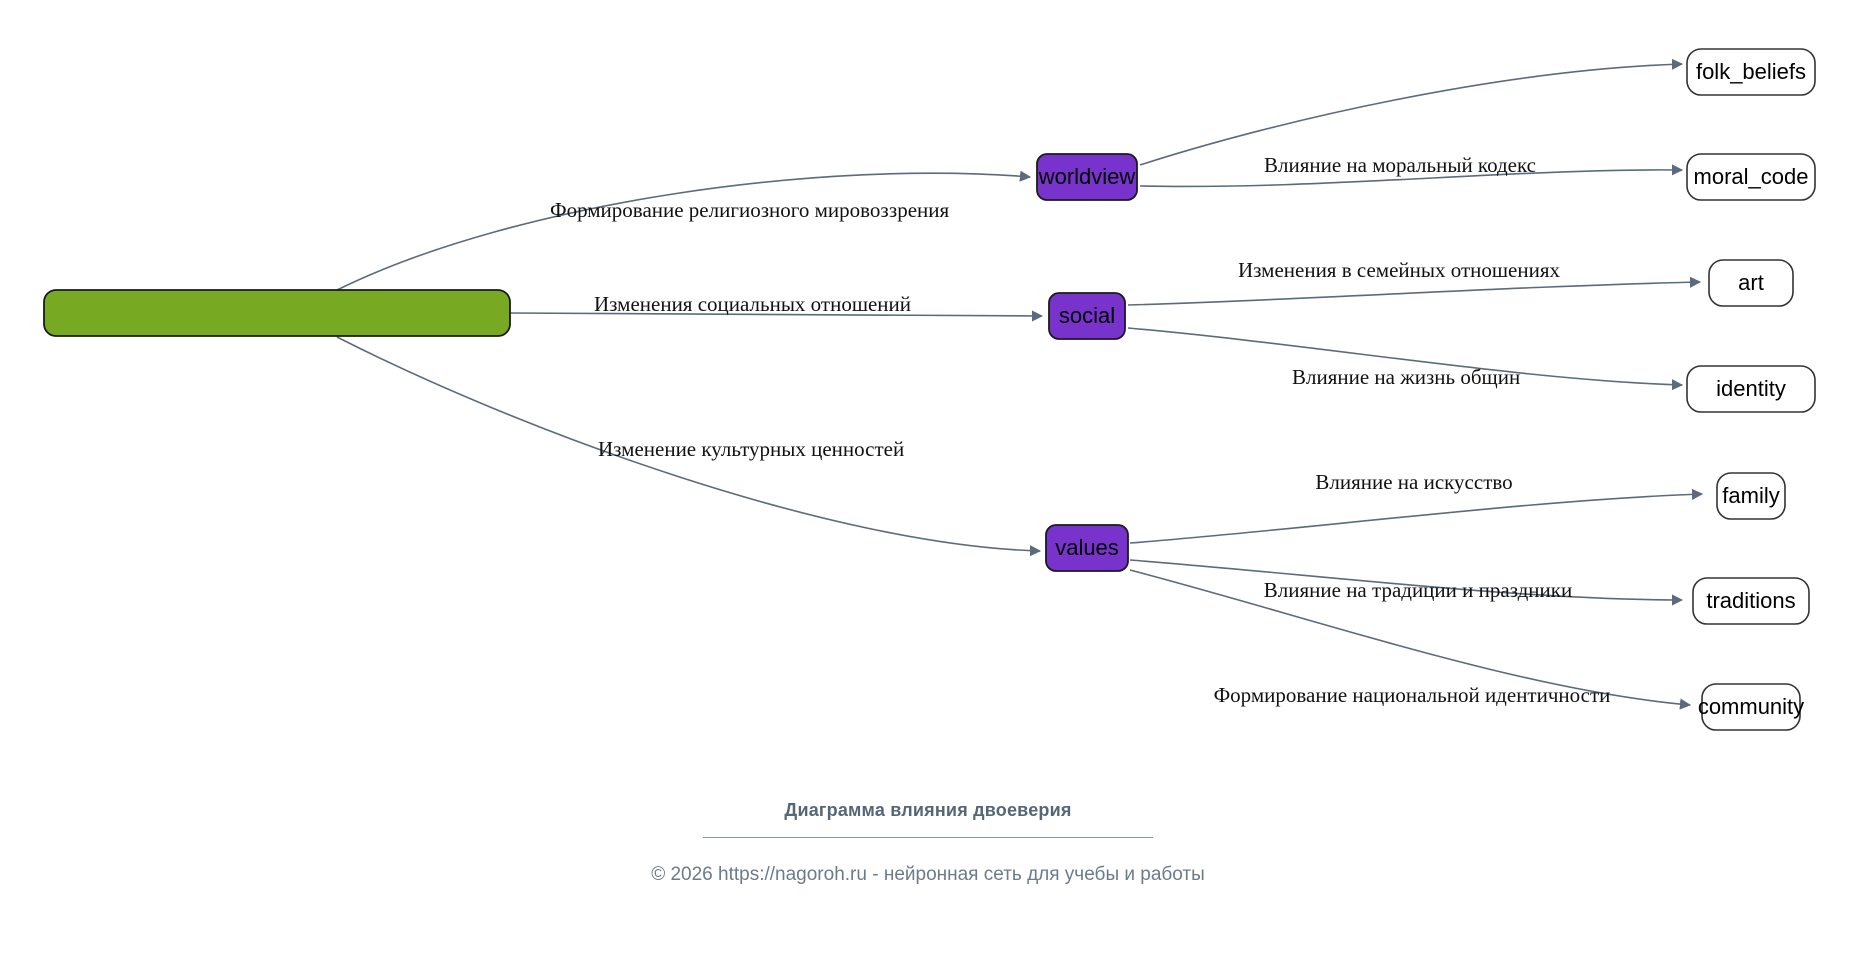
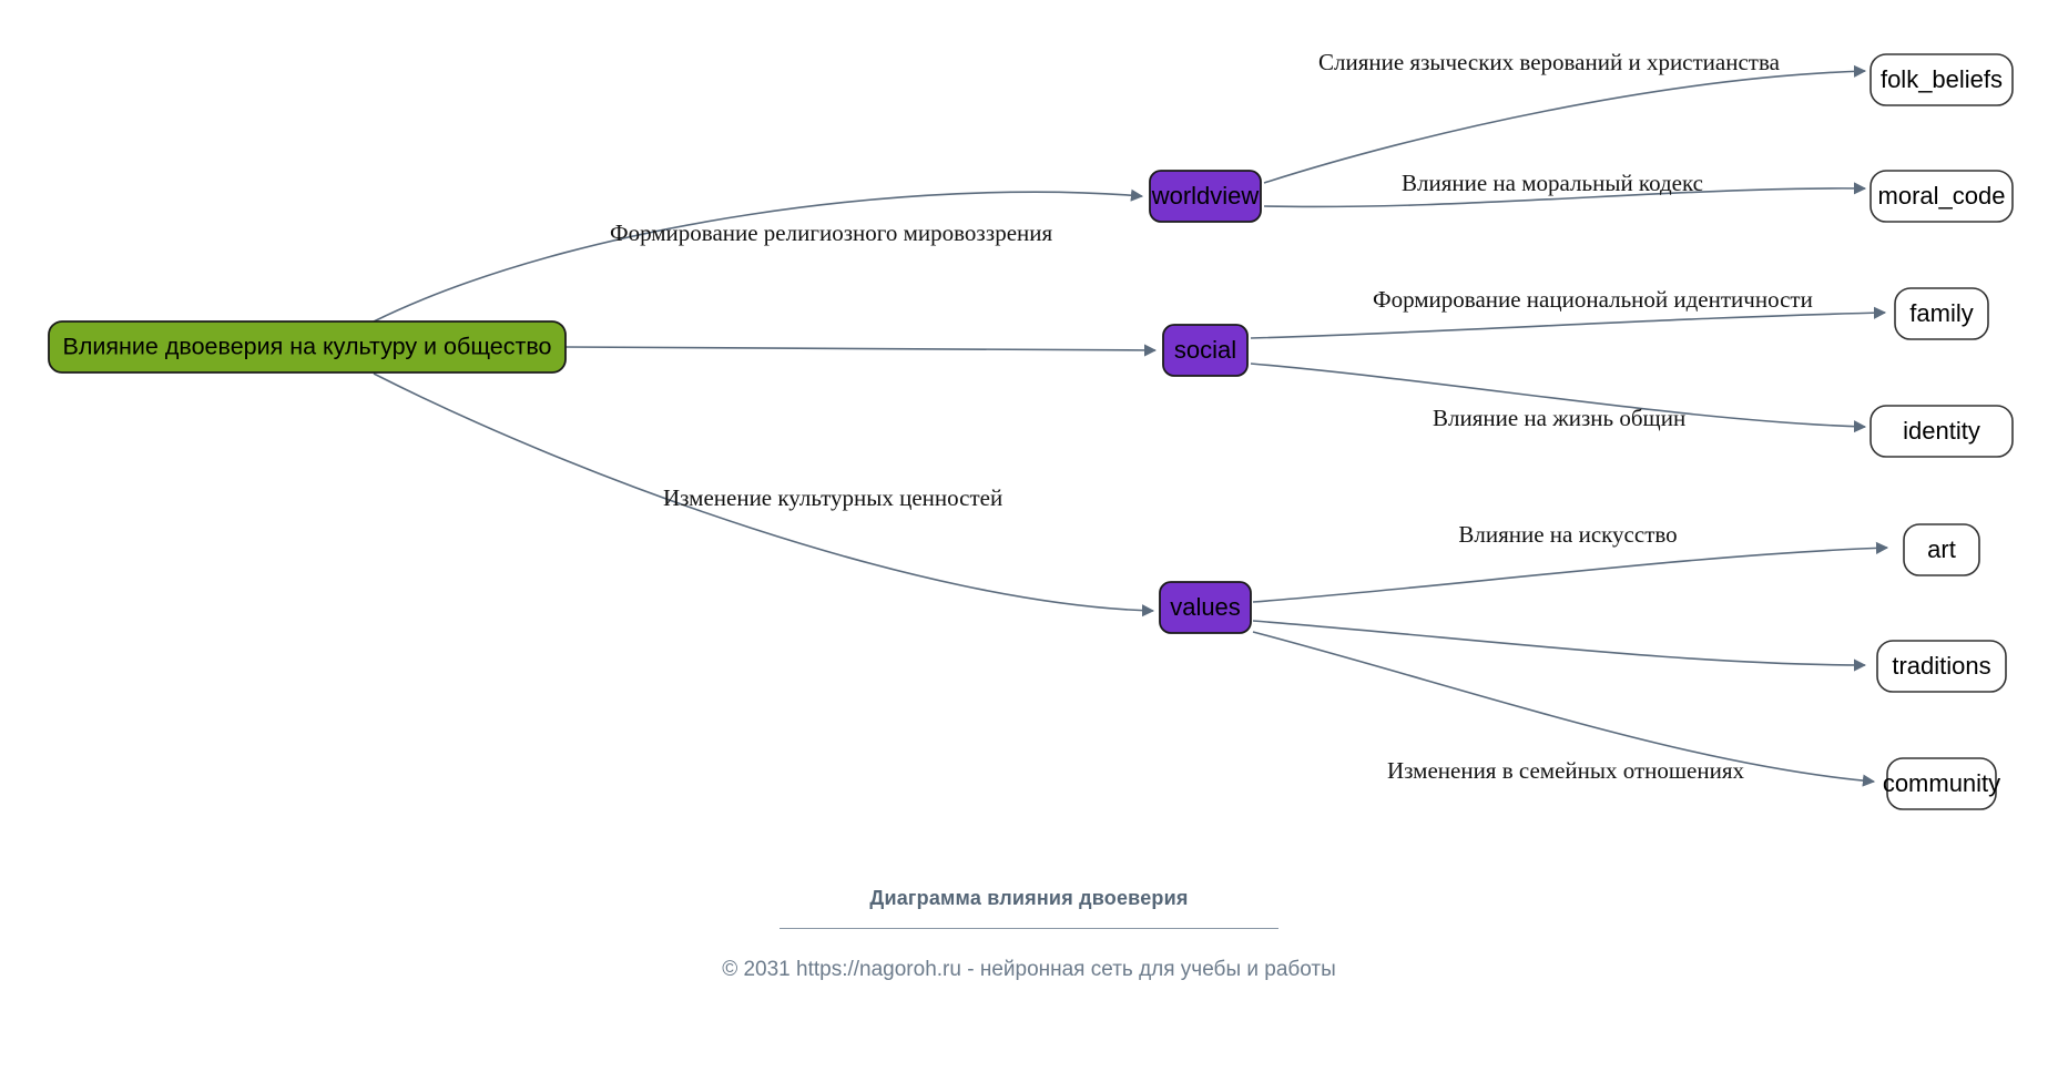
  Формирование религиозного мировоззрения
- Изменения социальных отношений
  Изменение культурных ценностей
+ Слияние языческих верований и христианства
  Влияние на моральный кодекс
- Изменения в семейных отношениях
+ Формирование национальной идентичности
  Влияние на жизнь общин
  Влияние на искусство
- Влияние на традиции и праздники
- Формирование национальной идентичности
+ Изменения в семейных отношениях
+ Влияние двоеверия на культуру и общество
  worldview
  social
  values
  folk_beliefs
  moral_code
- art
+ family
  identity
- family
+ art
  traditions
  community
  Диаграмма влияния двоеверия
- © 2026 https://nagoroh.ru - нейронная сеть для учебы и работы
+ © 2031 https://nagoroh.ru - нейронная сеть для учебы и работы
